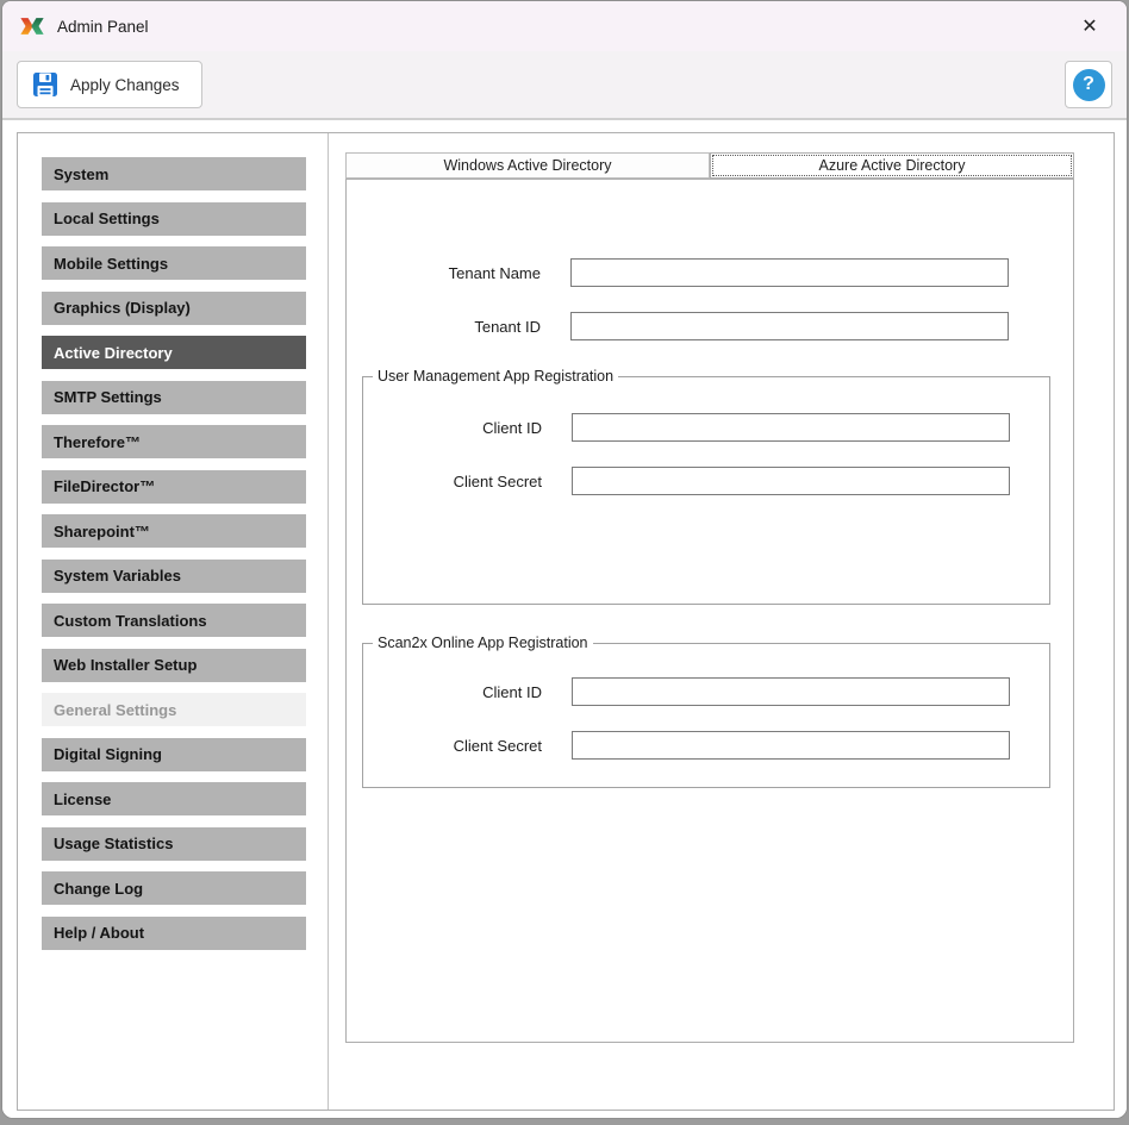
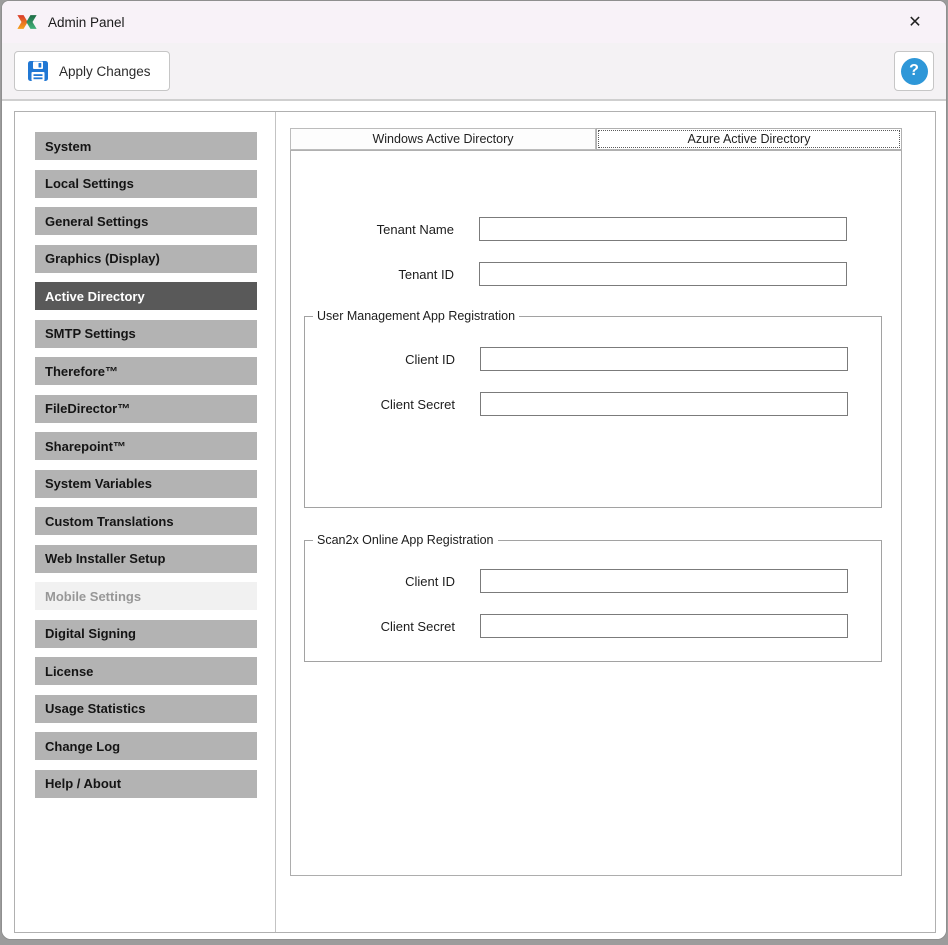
  Admin Panel
  ✕
  Apply Changes
  ?
  System
  Local Settings
- Mobile Settings
+ General Settings
  Graphics (Display)
  Active Directory
  SMTP Settings
  Therefore™
  FileDirector™
  Sharepoint™
  System Variables
  Custom Translations
  Web Installer Setup
- General Settings
+ Mobile Settings
  Digital Signing
  License
  Usage Statistics
  Change Log
  Help / About
  Windows Active Directory
  Azure Active Directory
  Tenant Name
  Tenant ID
  User Management App Registration
  Client ID
  Client Secret
  Scan2x Online App Registration
  Client ID
  Client Secret
